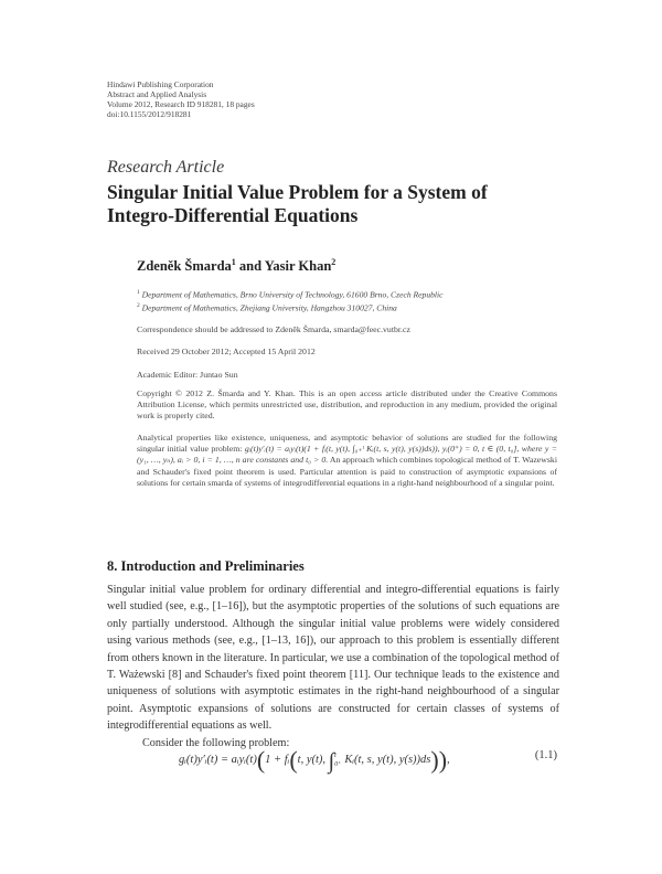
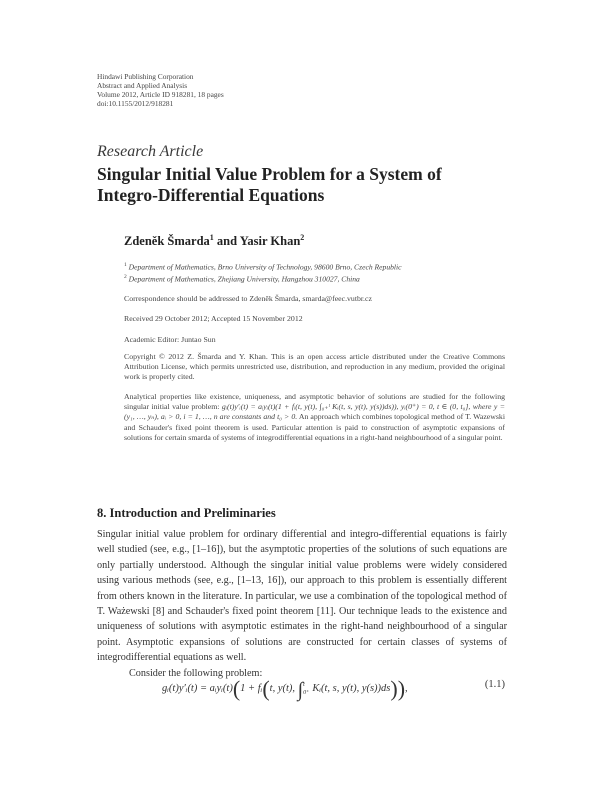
  Hindawi Publishing Corporation
  Abstract and Applied Analysis
- Volume 2012, Research ID 918281, 18 pages
+ Volume 2012, Article ID 918281, 18 pages
  doi:10.1155/2012/918281
  Research Article
  Singular Initial Value Problem for a System of
  Integro-Differential Equations
  Zdeněk Šmarda1 and Yasir Khan2
- Department of Mathematics, Brno University of Technology, 61600 Brno, Czech Republic
+ Department of Mathematics, Brno University of Technology, 98600 Brno, Czech Republic
  Department of Mathematics, Zhejiang University, Hangzhou 310027, China
  Correspondence should be addressed to Zdeněk Šmarda, smarda@feec.vutbr.cz
- Received 29 October 2012; Accepted 15 April 2012
+ Received 29 October 2012; Accepted 15 November 2012
  Academic Editor: Juntao Sun
  Copyright © 2012 Z. Šmarda and Y. Khan. This is an open access article distributed under the Creative Commons Attribution License, which permits unrestricted use, distribution, and reproduction in any medium, provided the original work is properly cited.
  Analytical properties like existence, uniqueness, and asymptotic behavior of solutions are studied for the following singular initial value problem: gᵢ(t)y′ᵢ(t) = aᵢyᵢ(t)(1 + fᵢ(t, y(t), ∫₀₊ᵗ Kᵢ(t, s, y(t), y(s))ds)), yᵢ(0⁺) = 0, t ∈ (0, t₀], where y = (y₁, …, yₙ), aᵢ > 0, i = 1, …, n are constants and t₀ > 0. An approach which combines topological method of T. Wazewski and Schauder's fixed point theorem is used. Particular attention is paid to construction of asymptotic expansions of solutions for certain smarda of systems of integrodifferential equations in a right-hand neighbourhood of a singular point.
  8. Introduction and Preliminaries
  Singular initial value problem for ordinary differential and integro-differential equations is fairly well studied (see, e.g., [1–16]), but the asymptotic properties of the solutions of such equations are only partially understood. Although the singular initial value problems were widely considered using various methods (see, e.g., [1–13, 16]), our approach to this problem is essentially different from others known in the literature. In particular, we use a combination of the topological method of T. Ważewski [8] and Schauder's fixed point theorem [11]. Our technique leads to the existence and uniqueness of solutions with asymptotic estimates in the right-hand neighbourhood of a singular point. Asymptotic expansions of solutions are constructed for certain classes of systems of integrodifferential equations as well.
  Consider the following problem:
  gᵢ(t)y′ᵢ(t) = aᵢyᵢ(t)(1 + fᵢ(t, y(t), ∫
  Kᵢ(t, s, y(t), y(s))ds)),
  (1.1)
